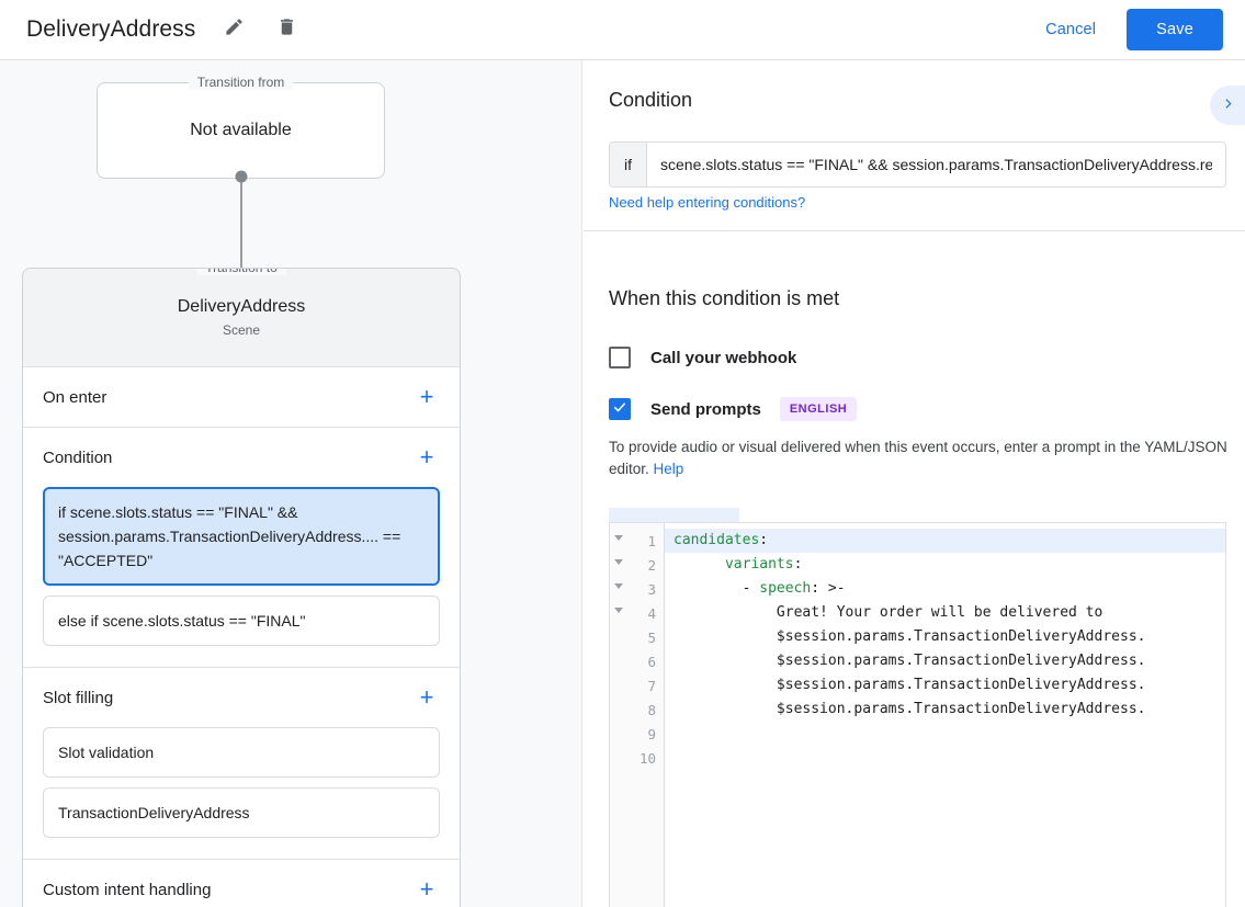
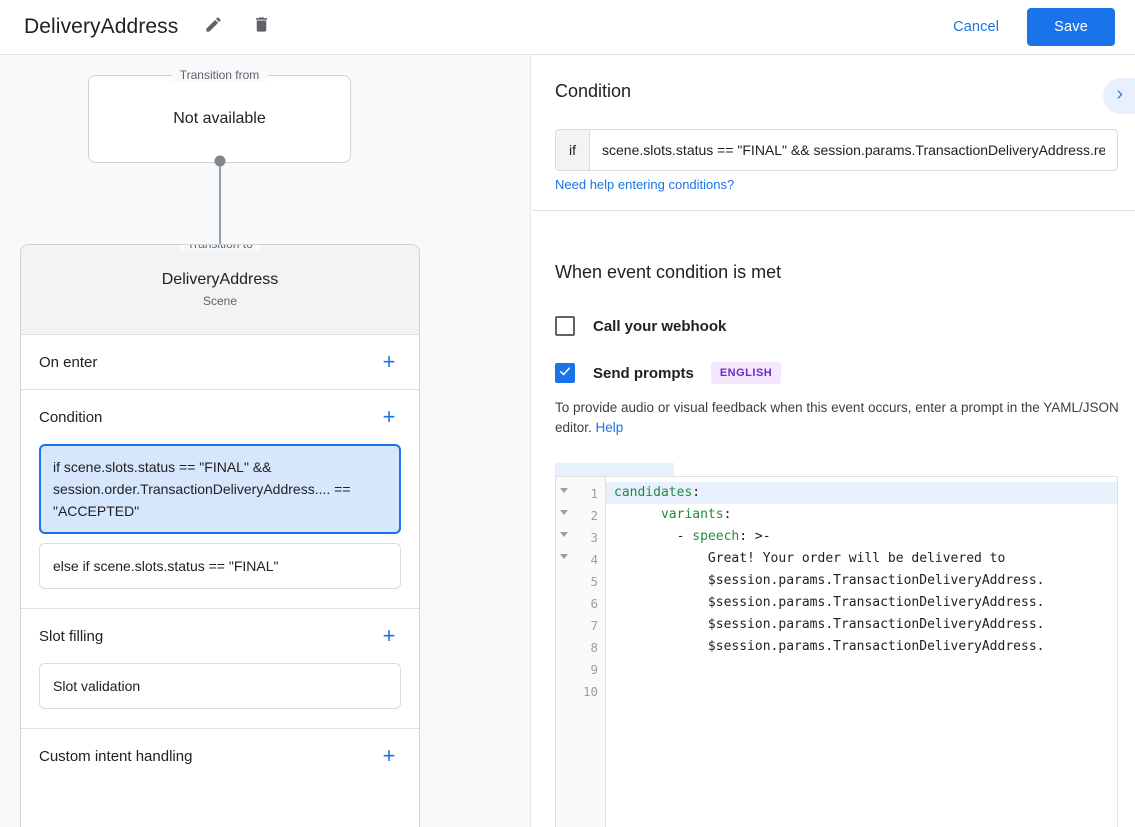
  DeliveryAddress
  Cancel
  Save
  Transition from
  Not available
  DeliveryAddress
  Scene
  On enter
  +
  Condition
  +
- if scene.slots.status == "FINAL" && session.params.TransactionDeliveryAddress.... == "ACCEPTED"
+ if scene.slots.status == "FINAL" && session.order.TransactionDeliveryAddress.... == "ACCEPTED"
  else if scene.slots.status == "FINAL"
  Slot filling
  +
  Slot validation
- TransactionDeliveryAddress
  Custom intent handling
  +
  Condition
  if
  scene.slots.status == "FINAL" && session.params.TransactionDeliveryAddress.re
  Need help entering conditions?
- When this condition is met
+ When event condition is met
  Call your webhook
  Send prompts
  ENGLISH
- To provide audio or visual delivered when this event occurs, enter a prompt in the YAML/JSON editor. Help
+ To provide audio or visual feedback when this event occurs, enter a prompt in the YAML/JSON editor. Help
  1
  2
  3
  4
  5
  6
  7
  8
  9
  10
  candidates:
  variants:
  - speech: >-
  Great! Your order will be delivered to
  $session.params.TransactionDeliveryAddress.
  $session.params.TransactionDeliveryAddress.
  $session.params.TransactionDeliveryAddress.
  $session.params.TransactionDeliveryAddress.
